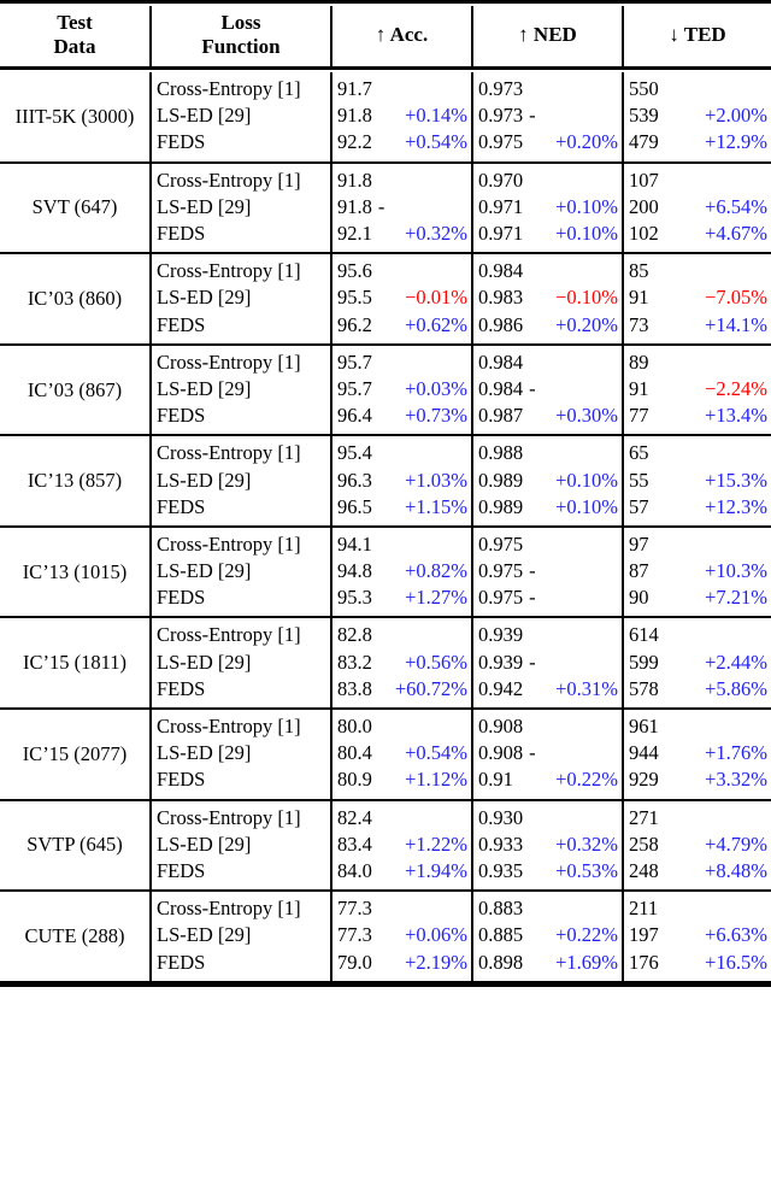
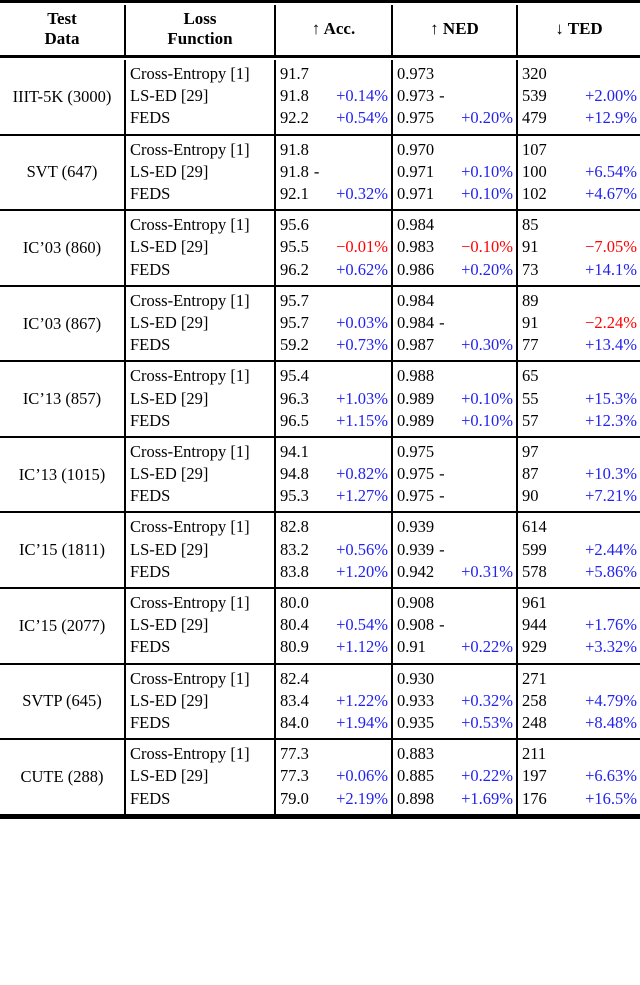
  Test Data	Loss Function	↑ Acc.	↑ NED	↓ TED
- IIIT-5K (3000)	Cross-Entropy [1]LS-ED [29]FEDS	91.791.8 +0.14%92.2 +0.54%	0.9730.973 -0.975 +0.20%	550539 +2.00%479 +12.9%
+ IIIT-5K (3000)	Cross-Entropy [1]LS-ED [29]FEDS	91.791.8 +0.14%92.2 +0.54%	0.9730.973 -0.975 +0.20%	320539 +2.00%479 +12.9%
- SVT (647)	Cross-Entropy [1]LS-ED [29]FEDS	91.891.8 -92.1 +0.32%	0.9700.971 +0.10%0.971 +0.10%	107200 +6.54%102 +4.67%
+ SVT (647)	Cross-Entropy [1]LS-ED [29]FEDS	91.891.8 -92.1 +0.32%	0.9700.971 +0.10%0.971 +0.10%	107100 +6.54%102 +4.67%
  IC’03 (860)	Cross-Entropy [1]LS-ED [29]FEDS	95.695.5 −0.01%96.2 +0.62%	0.9840.983 −0.10%0.986 +0.20%	8591 −7.05%73 +14.1%
- IC’03 (867)	Cross-Entropy [1]LS-ED [29]FEDS	95.795.7 +0.03%96.4 +0.73%	0.9840.984 -0.987 +0.30%	8991 −2.24%77 +13.4%
+ IC’03 (867)	Cross-Entropy [1]LS-ED [29]FEDS	95.795.7 +0.03%59.2 +0.73%	0.9840.984 -0.987 +0.30%	8991 −2.24%77 +13.4%
  IC’13 (857)	Cross-Entropy [1]LS-ED [29]FEDS	95.496.3 +1.03%96.5 +1.15%	0.9880.989 +0.10%0.989 +0.10%	6555 +15.3%57 +12.3%
  IC’13 (1015)	Cross-Entropy [1]LS-ED [29]FEDS	94.194.8 +0.82%95.3 +1.27%	0.9750.975 -0.975 -	9787 +10.3%90 +7.21%
- IC’15 (1811)	Cross-Entropy [1]LS-ED [29]FEDS	82.883.2 +0.56%83.8 +60.72%	0.9390.939 -0.942 +0.31%	614599 +2.44%578 +5.86%
+ IC’15 (1811)	Cross-Entropy [1]LS-ED [29]FEDS	82.883.2 +0.56%83.8 +1.20%	0.9390.939 -0.942 +0.31%	614599 +2.44%578 +5.86%
  IC’15 (2077)	Cross-Entropy [1]LS-ED [29]FEDS	80.080.4 +0.54%80.9 +1.12%	0.9080.908 -0.91 +0.22%	961944 +1.76%929 +3.32%
  SVTP (645)	Cross-Entropy [1]LS-ED [29]FEDS	82.483.4 +1.22%84.0 +1.94%	0.9300.933 +0.32%0.935 +0.53%	271258 +4.79%248 +8.48%
  CUTE (288)	Cross-Entropy [1]LS-ED [29]FEDS	77.377.3 +0.06%79.0 +2.19%	0.8830.885 +0.22%0.898 +1.69%	211197 +6.63%176 +16.5%
